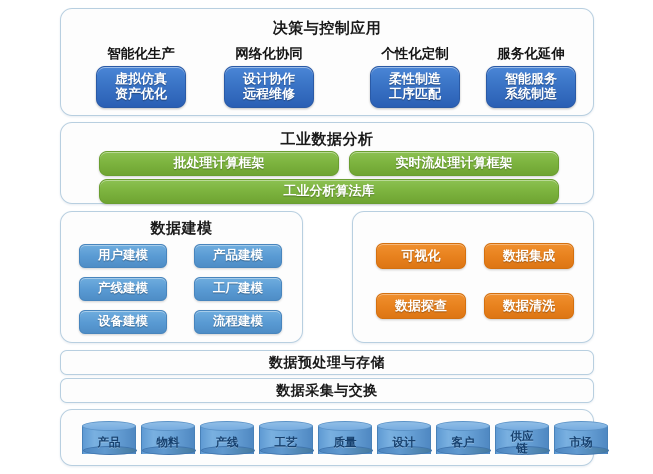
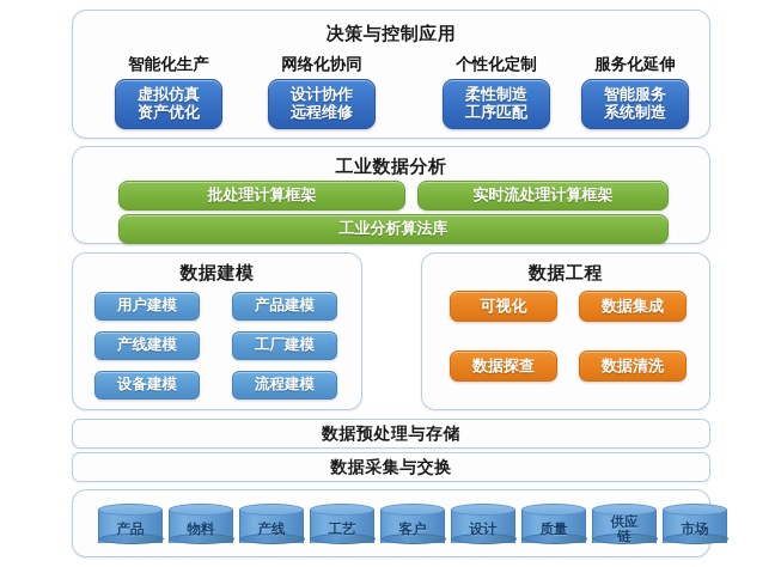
  决策与控制应用
  智能化生产
  虚拟仿真
  资产优化
  网络化协同
  设计协作
  远程维修
  个性化定制
  柔性制造
  工序匹配
  服务化延伸
  智能服务
  系统制造
  工业数据分析
  批处理计算框架
  实时流处理计算框架
  工业分析算法库
  数据建模
  用户建模
  产品建模
  产线建模
  工厂建模
  设备建模
  流程建模
+ 数据工程
  可视化
  数据集成
  数据探查
  数据清洗
  数据预处理与存储
  数据采集与交换
  产品
  物料
  产线
  工艺
- 质量
+ 客户
  设计
- 客户
+ 质量
  供应链
  市场
